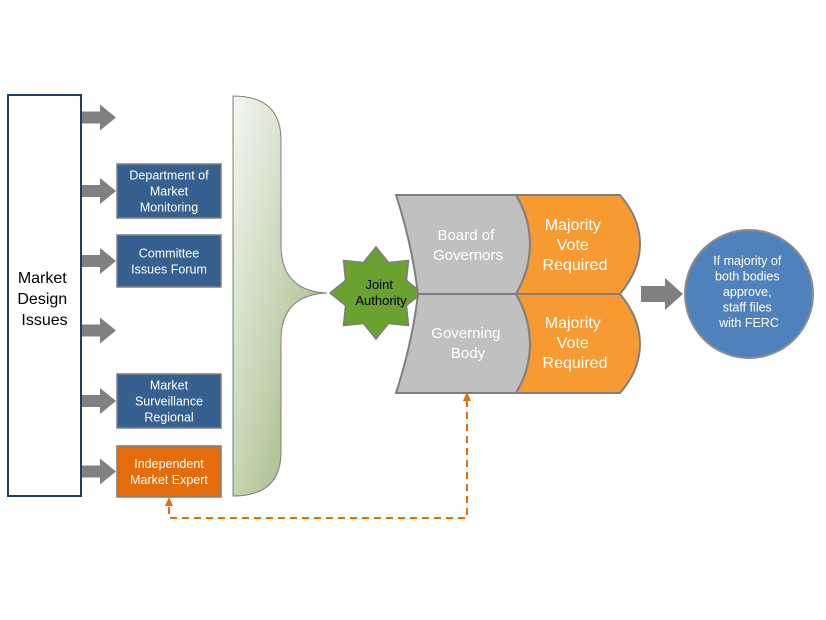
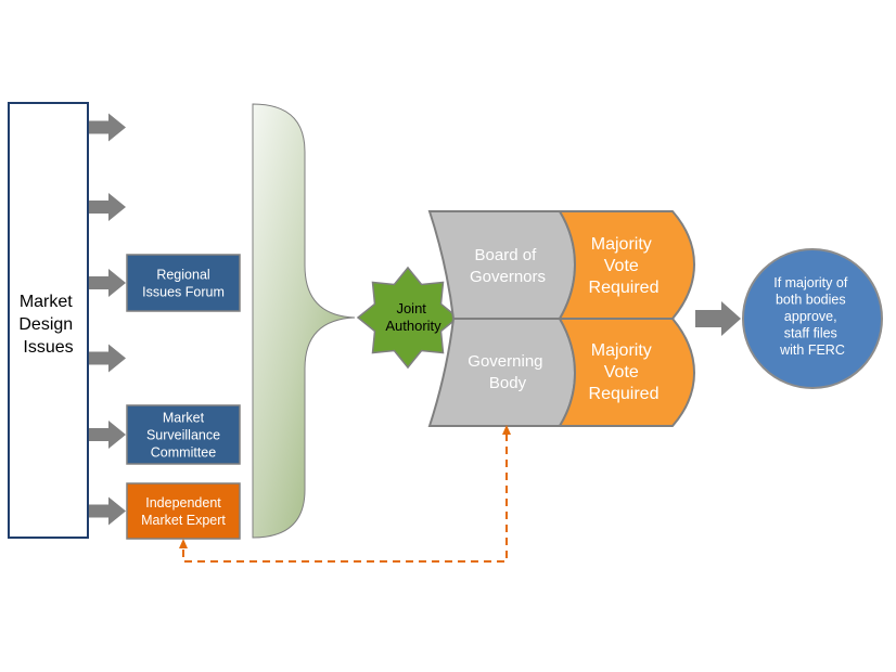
  Market Design Issues
- Department of Market Monitoring
- Committee Issues Forum
+ Regional Issues Forum
- Market Surveillance Regional
+ Market Surveillance Committee
  Independent Market Expert
  Joint Authority
  Board of Governors
  Majority Vote Required
  Governing Body
  Majority Vote Required
  If majority of both bodies approve, staff files with FERC
